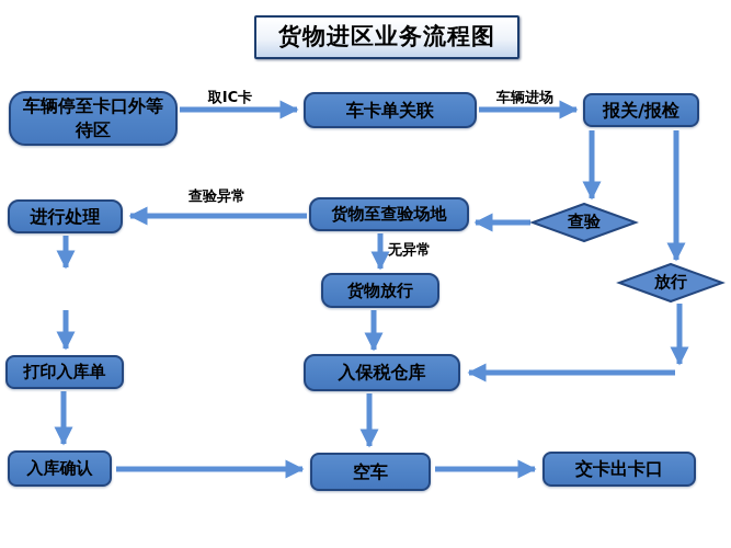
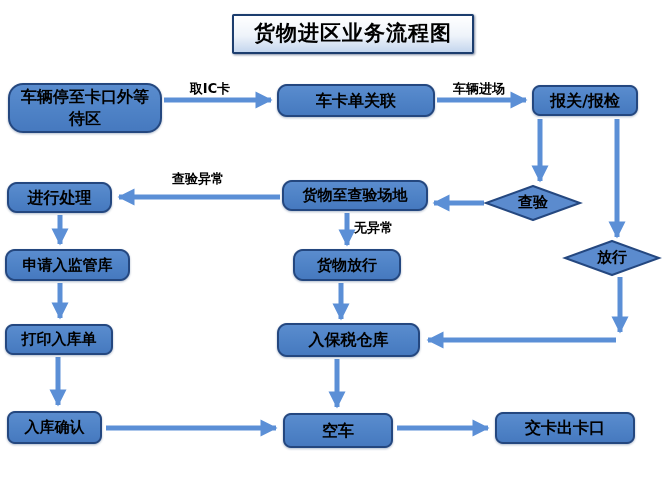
  货物进区业务流程图
  车辆停至卡口外等待区
  车卡单关联
  报关/报检
  进行处理
  货物至查验场地
+ 申请入监管库
  货物放行
  打印入库单
  入保税仓库
  入库确认
  空车
  交卡出卡口
  查验
  放行
  取IC卡
  车辆进场
  查验异常
  无异常
